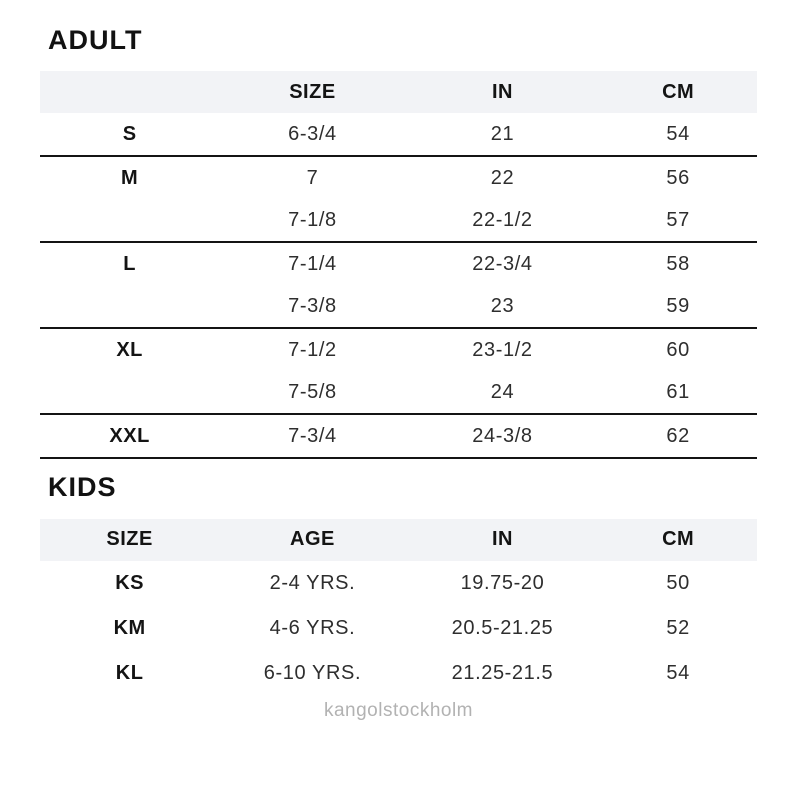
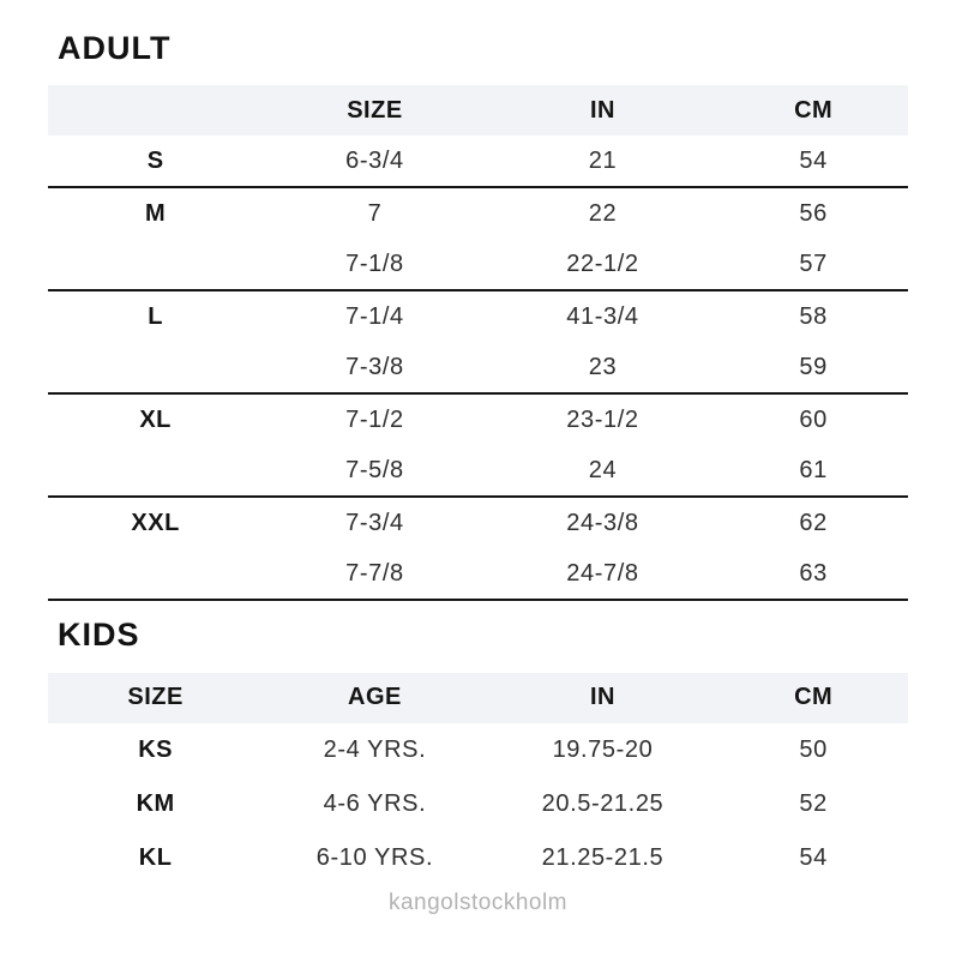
  ADULT
  	SIZE	IN	CM
  S	6-3/4	21	54
  M	7	22	56
  	7-1/8	22-1/2	57
- L	7-1/4	22-3/4	58
+ L	7-1/4	41-3/4	58
  	7-3/8	23	59
  XL	7-1/2	23-1/2	60
  	7-5/8	24	61
  XXL	7-3/4	24-3/8	62
+ 	7-7/8	24-7/8	63
  KIDS
  SIZE	AGE	IN	CM
  KS	2-4 YRS.	19.75-20	50
  KM	4-6 YRS.	20.5-21.25	52
  KL	6-10 YRS.	21.25-21.5	54
  kangolstockholm
